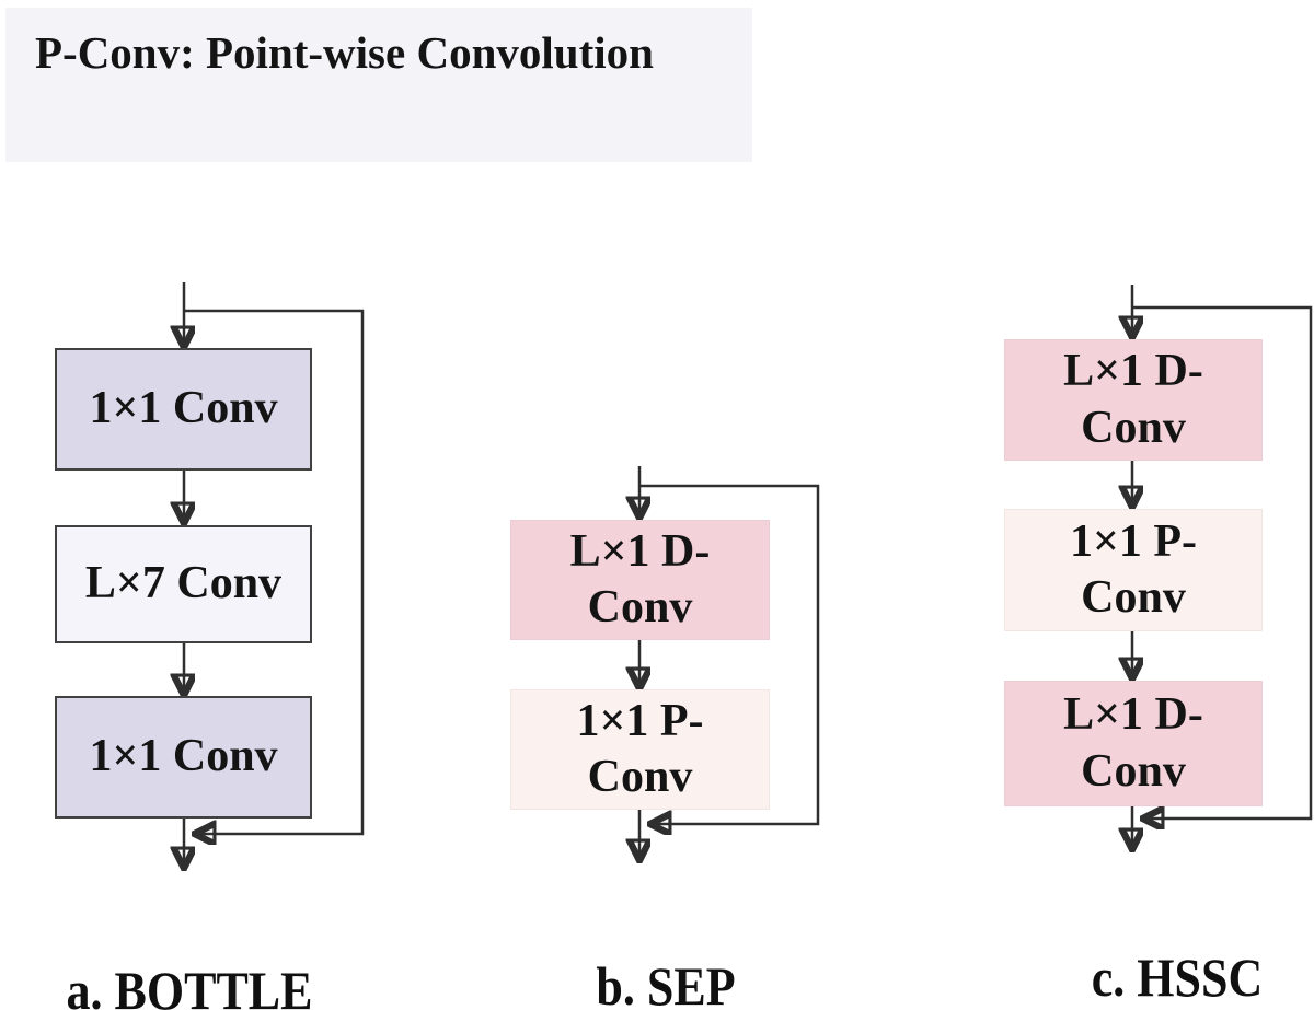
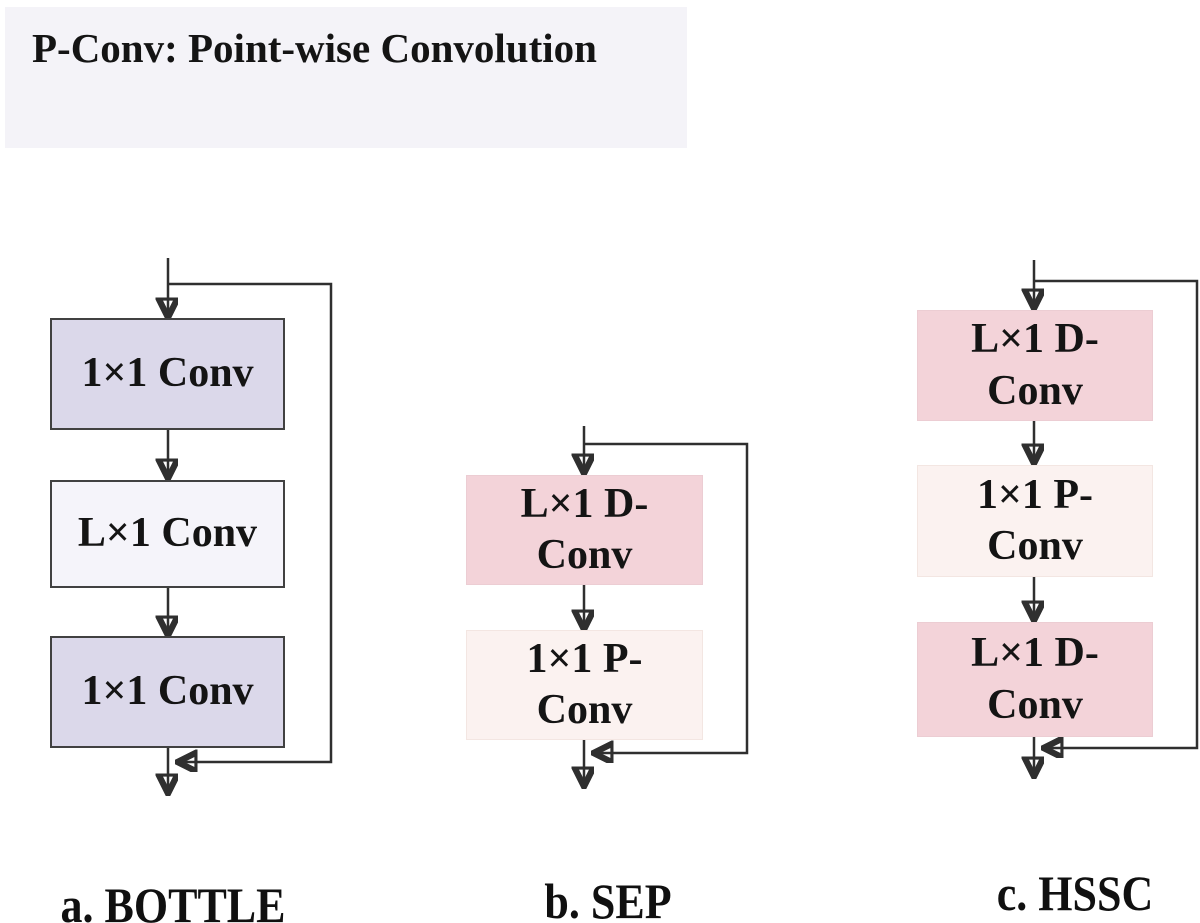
  P-Conv: Point-wise Convolution
  1×1 Conv
- L×7 Conv
+ L×1 Conv
  1×1 Conv
  L×1 D-
  Conv
  1×1 P-
  Conv
  L×1 D-
  Conv
  1×1 P-
  Conv
  L×1 D-
  Conv
  a. BOTTLE
  b. SEP
  c. HSSC
